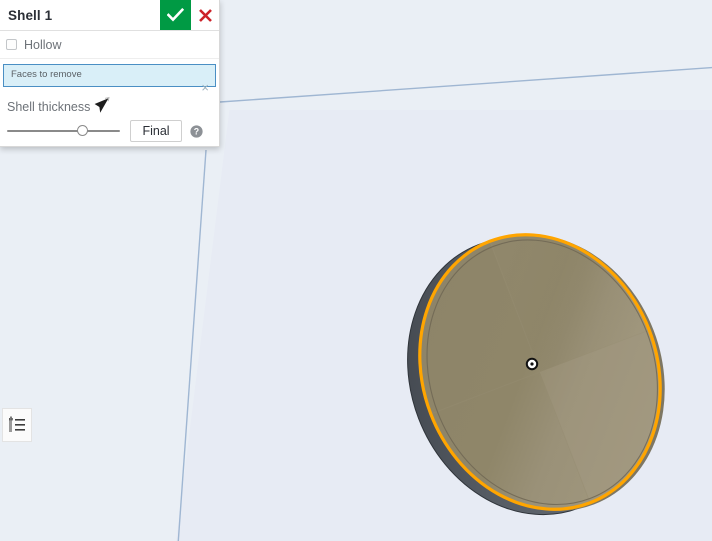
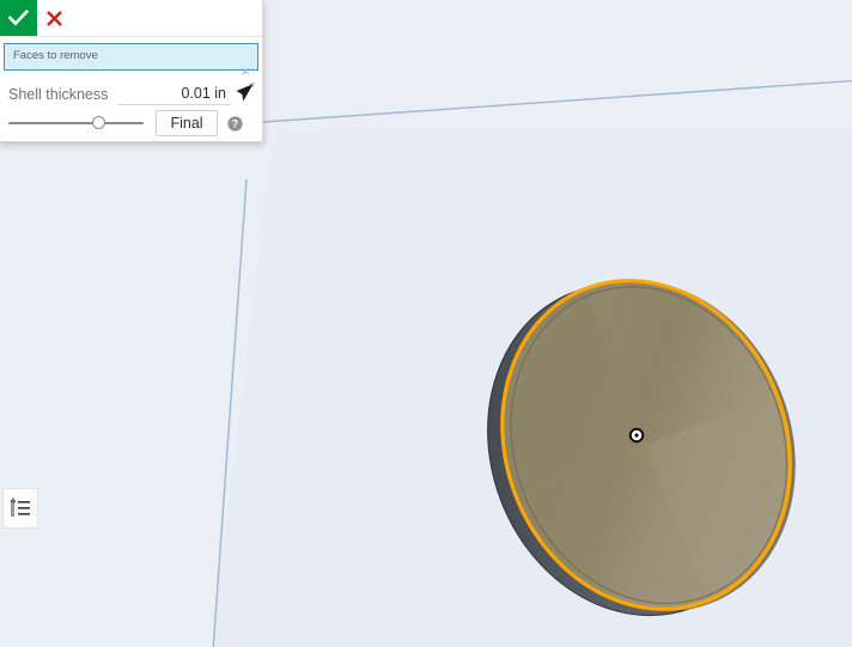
- Shell 1
- Hollow
  Faces to remove
  ×
  Shell thickness
+ 0.01 in
  Final
  ?
